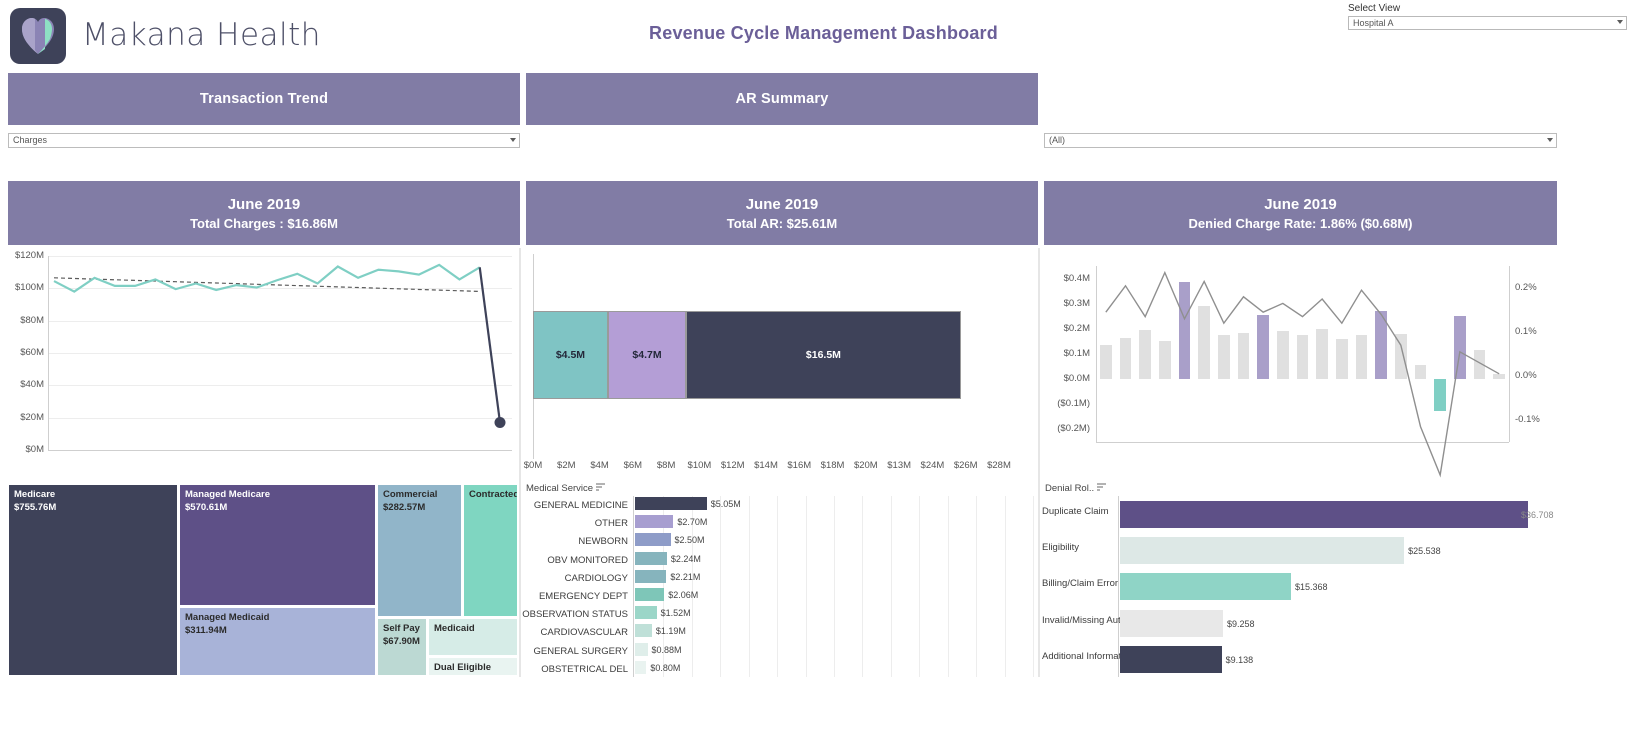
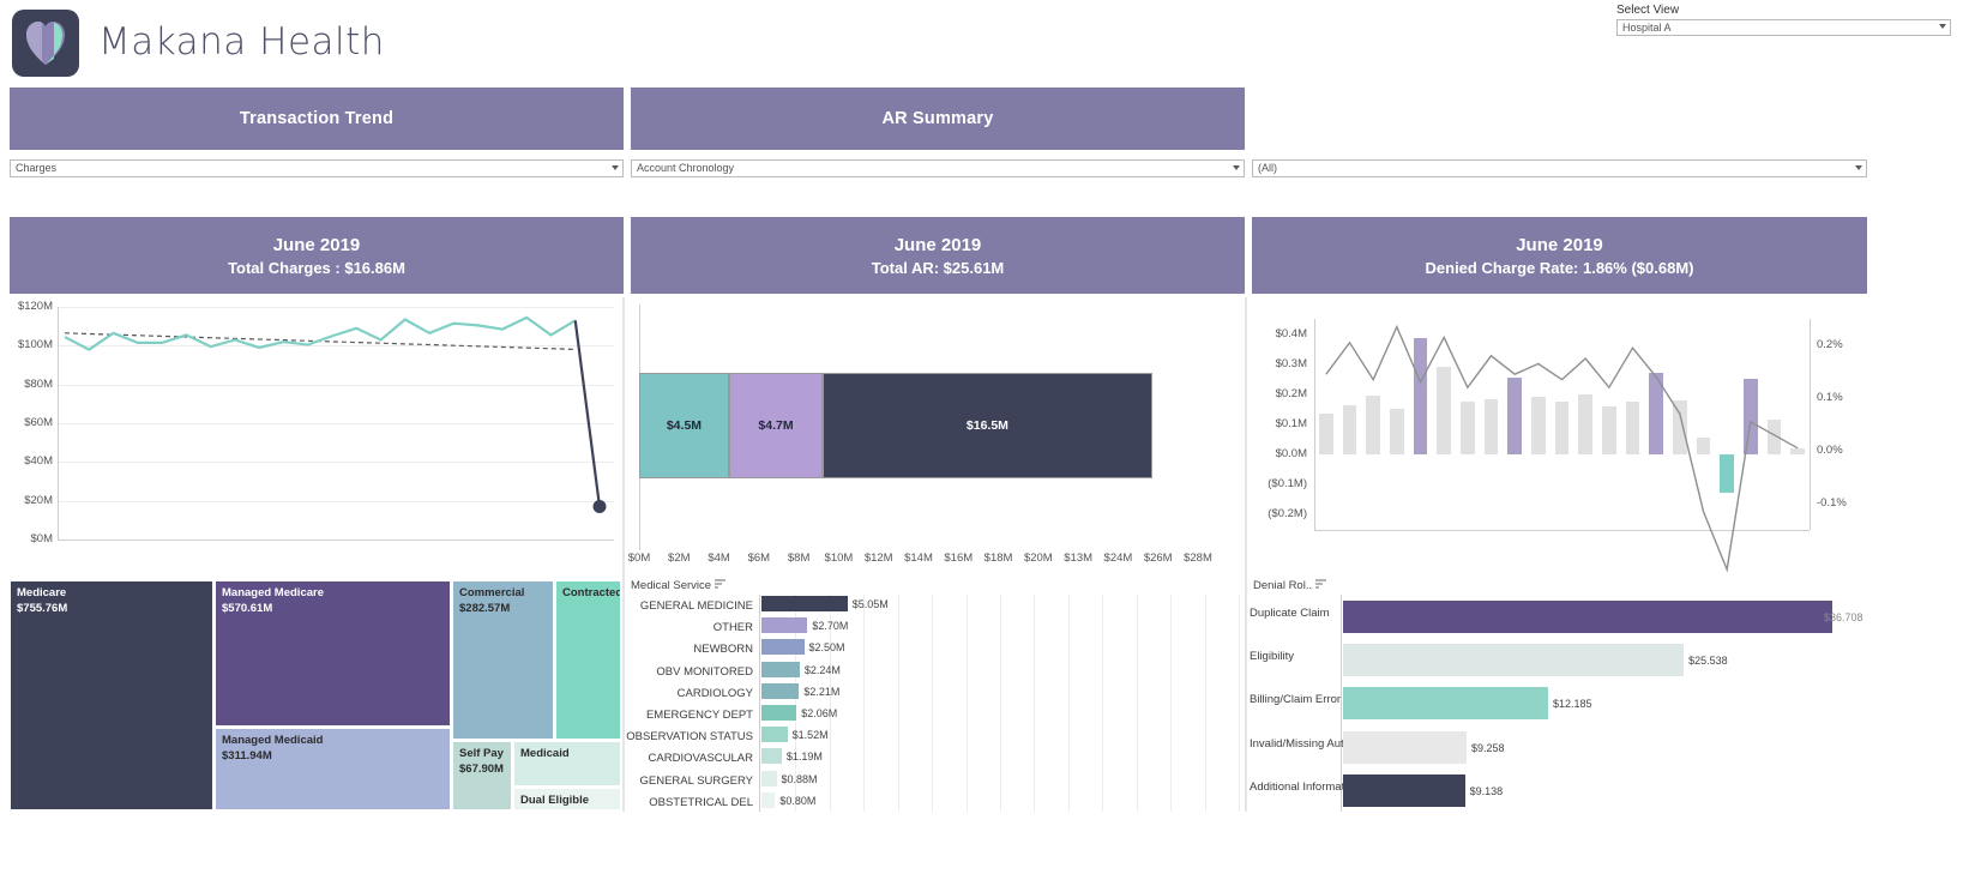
  Makana Health
- Revenue Cycle Management Dashboard
  Select View
  Hospital A
  Transaction Trend
  AR Summary
  Charges
+ Account Chronology
  (All)
  June 2019
  Total Charges : $16.86M
  June 2019
  Total AR: $25.61M
  June 2019
  Denied Charge Rate: 1.86% ($0.68M)
  $120M
  $100M
  $80M
  $60M
  $40M
  $20M
  $0M
  $0M
  $2M
  $4M
  $6M
  $8M
  $10M
  $12M
  $14M
  $16M
  $18M
  $20M
  $13M
  $24M
  $26M
  $28M
  $4.5M
  $4.7M
  $16.5M
  $0.4M
  $0.3M
  $0.2M
  $0.1M
  $0.0M
  ($0.1M)
  ($0.2M)
  0.2%
  0.1%
  0.0%
  -0.1%
  Medicare
  $755.76M
  Managed Medicare
  $570.61M
  Managed Medicaid
  $311.94M
  Commercial
  $282.57M
  Contracted
  Self Pay
  $67.90M
  Medicaid
  Dual Eligible
  Medical Service
  GENERAL MEDICINE
  $5.05M
  OTHER
  $2.70M
  NEWBORN
  $2.50M
  OBV MONITORED
  $2.24M
  CARDIOLOGY
  $2.21M
  EMERGENCY DEPT
  $2.06M
  OBSERVATION STATUS
  $1.52M
  CARDIOVASCULAR
  $1.19M
  GENERAL SURGERY
  $0.88M
  OBSTETRICAL DEL
  $0.80M
  Denial Rol..
  Duplicate Claim
  $36.708
  Eligibility
  $25.538
  Billing/Claim Error
- $15.368
+ $12.185
  $9.258
  $9.138
